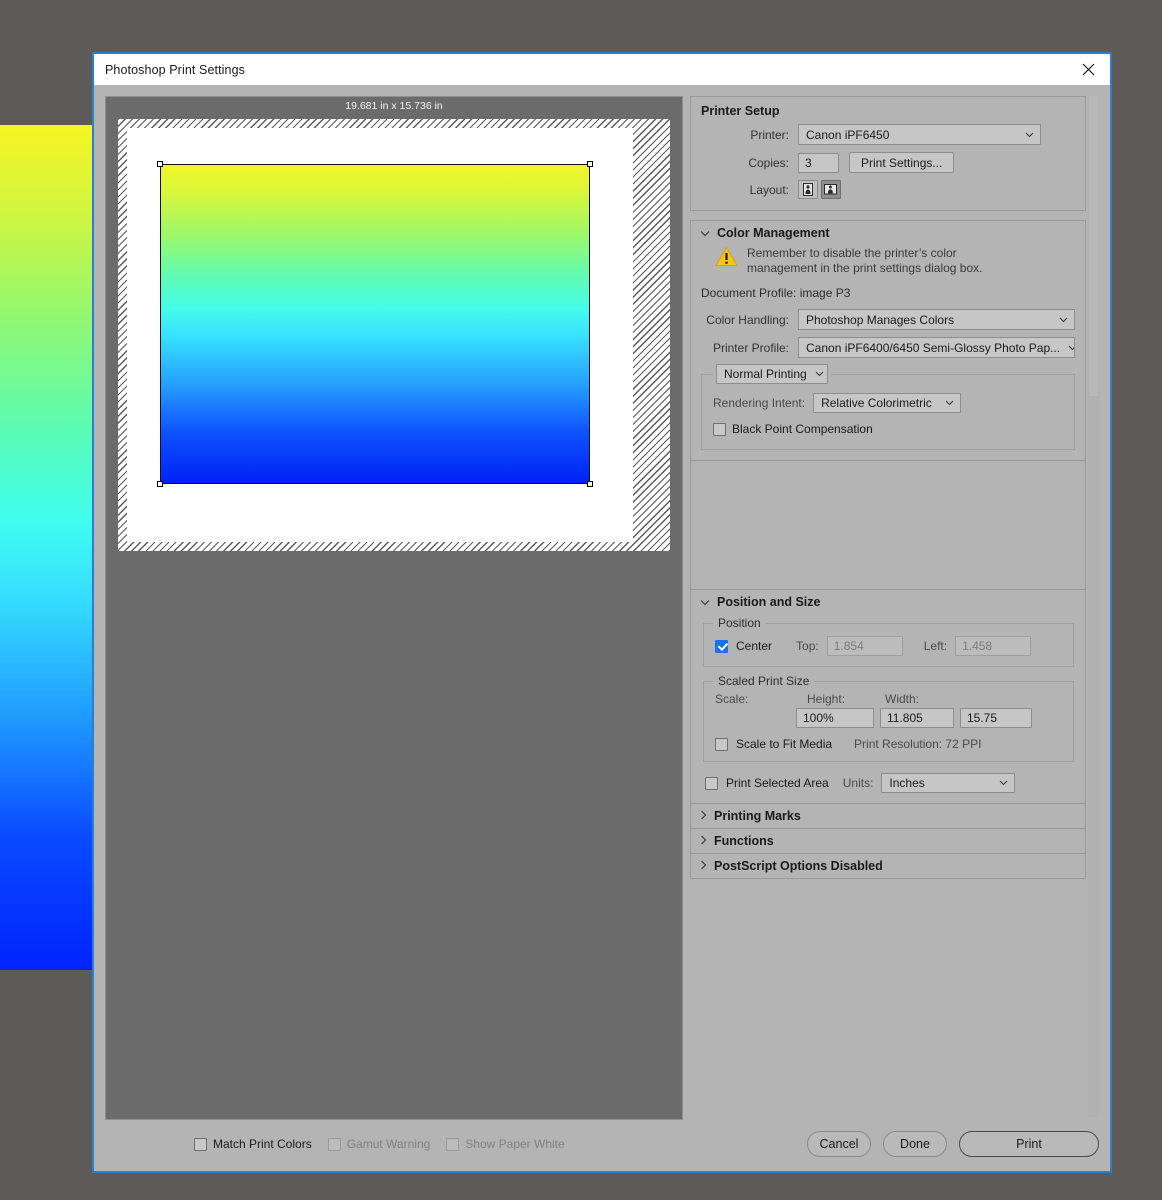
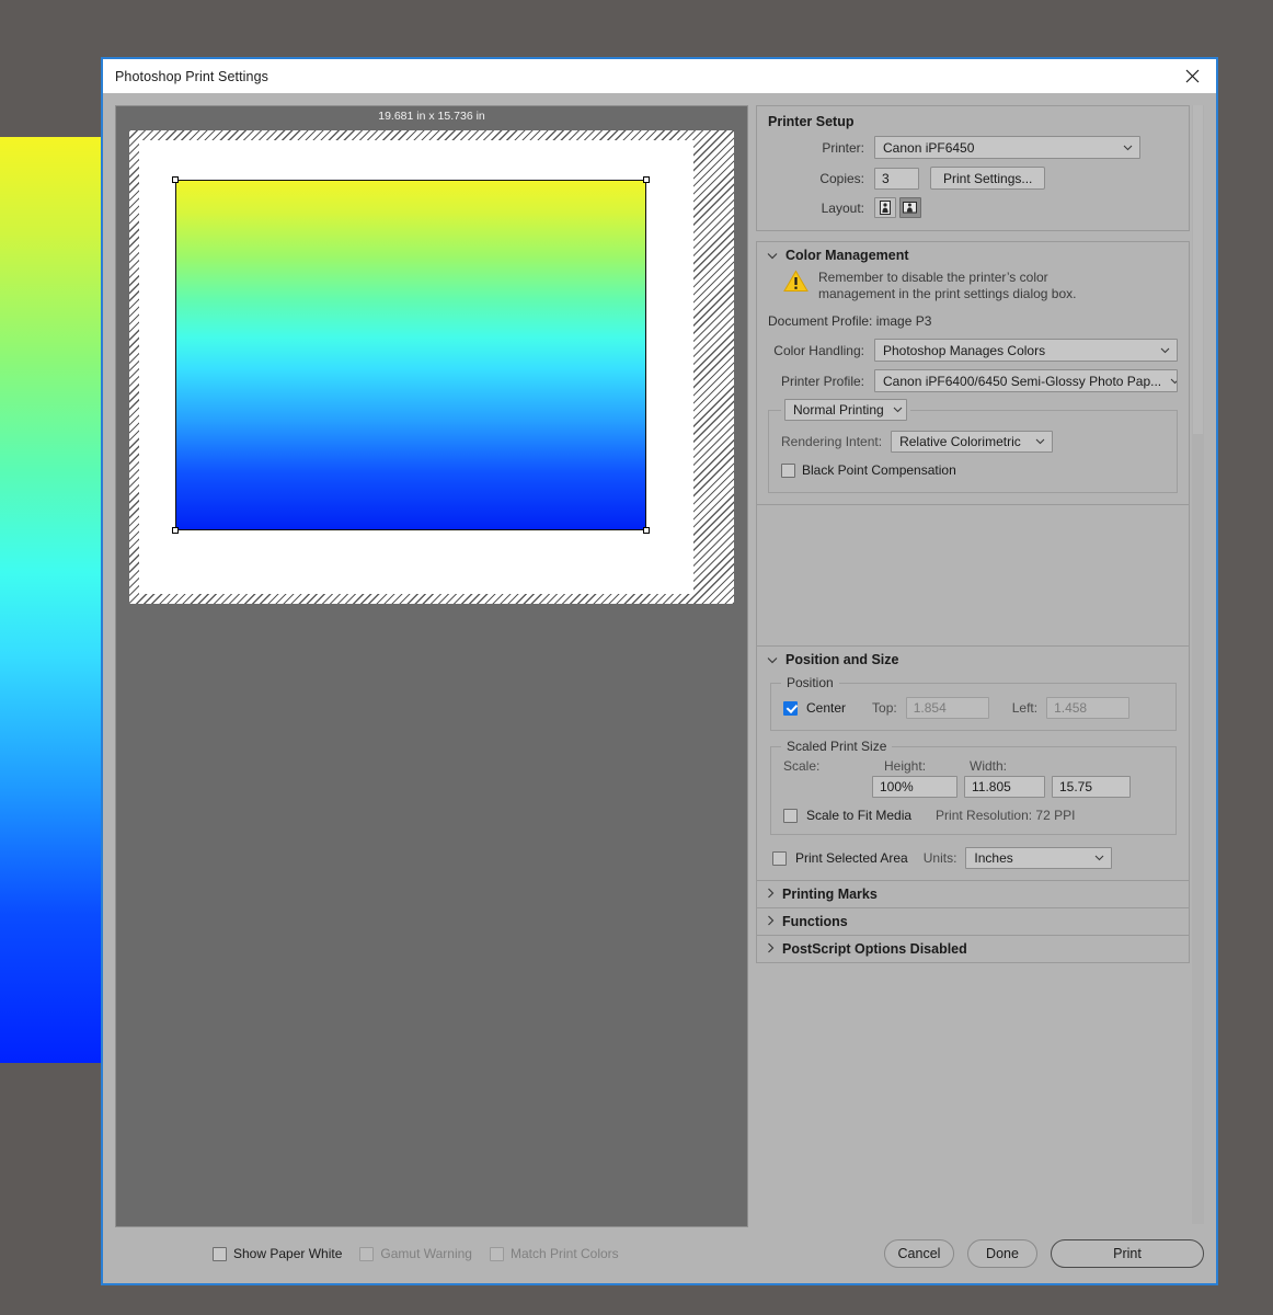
  Photoshop Print Settings
  19.681 in x 15.736 in
  Printer Setup
  Printer:
  Canon iPF6450
  Copies:
  3
  Print Settings...
  Layout:
  Color Management
  Remember to disable the printer’s color management in the print settings dialog box.
  Document Profile: image P3
  Color Handling:
  Photoshop Manages Colors
  Printer Profile:
  Canon iPF6400/6450 Semi-Glossy Photo Pap...
  Normal Printing
  Rendering Intent:
  Relative Colorimetric
  Black Point Compensation
  Position and Size
  Position
  Center
  Top:
  1.854
  Left:
  1.458
  Scaled Print Size
  Scale:
  Height:
  Width:
  100%
  11.805
  15.75
  Scale to Fit Media
  Print Resolution: 72 PPI
  Print Selected Area
  Units:
  Inches
  Printing Marks
  Functions
  PostScript Options Disabled
- Match Print Colors
+ Show Paper White
  Gamut Warning
- Show Paper White
+ Match Print Colors
  Cancel
  Done
  Print
